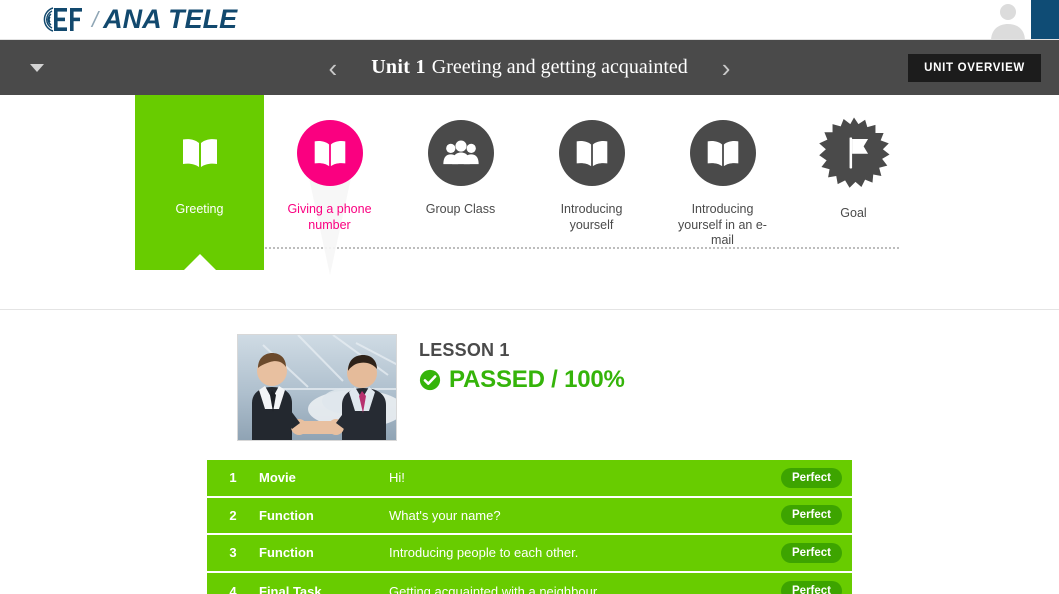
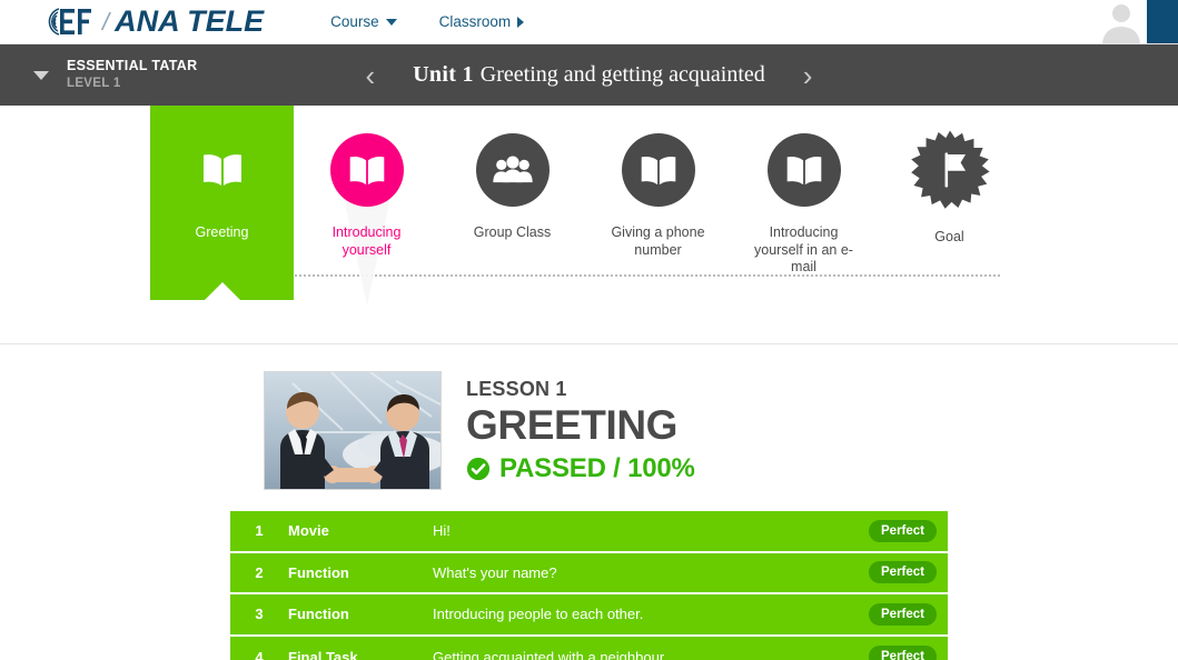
  /
  ANA TELE
+ Course
+ Classroom
+ ESSENTIAL TATAR
+ LEVEL 1
  ‹
  Unit 1 Greeting and getting acquainted
  ›
- UNIT OVERVIEW
  Greeting
- Giving a phone number
+ Introducing yourself
  Group Class
- Introducing yourself
+ Giving a phone number
  Introducing yourself in an e-mail
  Goal
  LESSON 1
+ GREETING
  PASSED / 100%
  1
  Movie
  Hi!
  Perfect
  2
  Function
  What's your name?
  Perfect
  3
  Function
  Introducing people to each other.
  Perfect
  4
  Final Task
  Getting acquainted with a neighbour.
  Perfect
